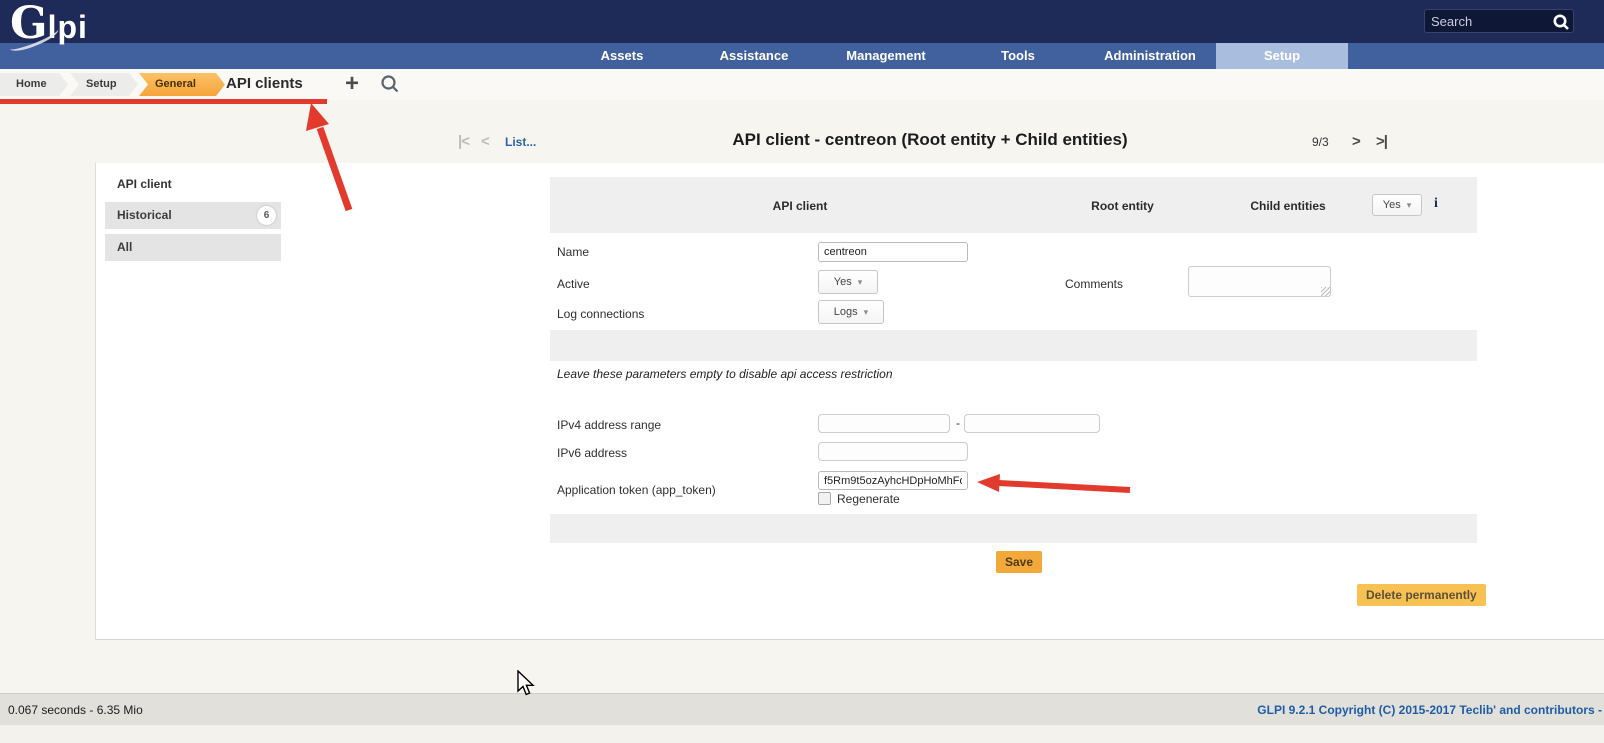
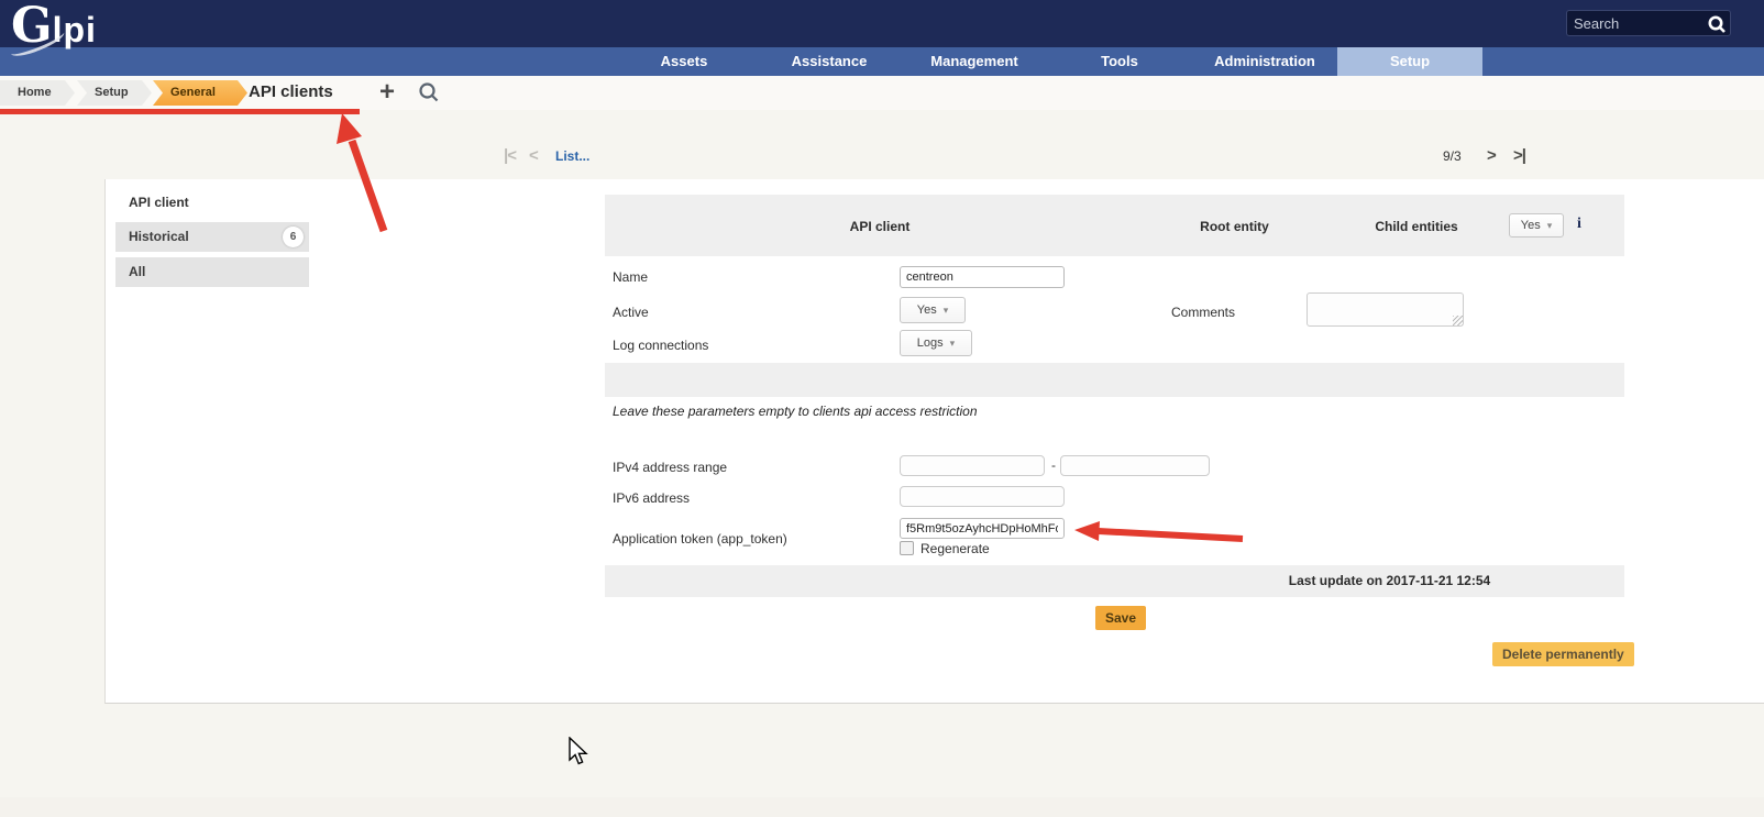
  Search
  Assets
  Assistance
  Management
  Tools
  Administration
  Setup
  Glpi
  Home
  Setup
  General
  API clients
  +
  |<
  <
  List...
- API client - centreon (Root entity + Child entities)
  9/3
  >
  >|
  API client
  Historical
  6
  All
  API client
  Root entity
  Child entities
  Yes
  ▾
  i
  Name
  centreon
  Active
  Yes
  ▾
  Comments
  Log connections
  Logs
  ▾
- Leave these parameters empty to disable api access restriction
+ Leave these parameters empty to clients api access restriction
  IPv4 address range
  -
  IPv6 address
  Application token (app_token)
  f5Rm9t5ozAyhcHDpHoMhF
  Regenerate
+ Last update on 2017-11-21 12:54
  Save
  Delete permanently
- 0.067 seconds - 6.35 Mio
- GLPI 9.2.1 Copyright (C) 2015-2017 Teclib' and contributors -
